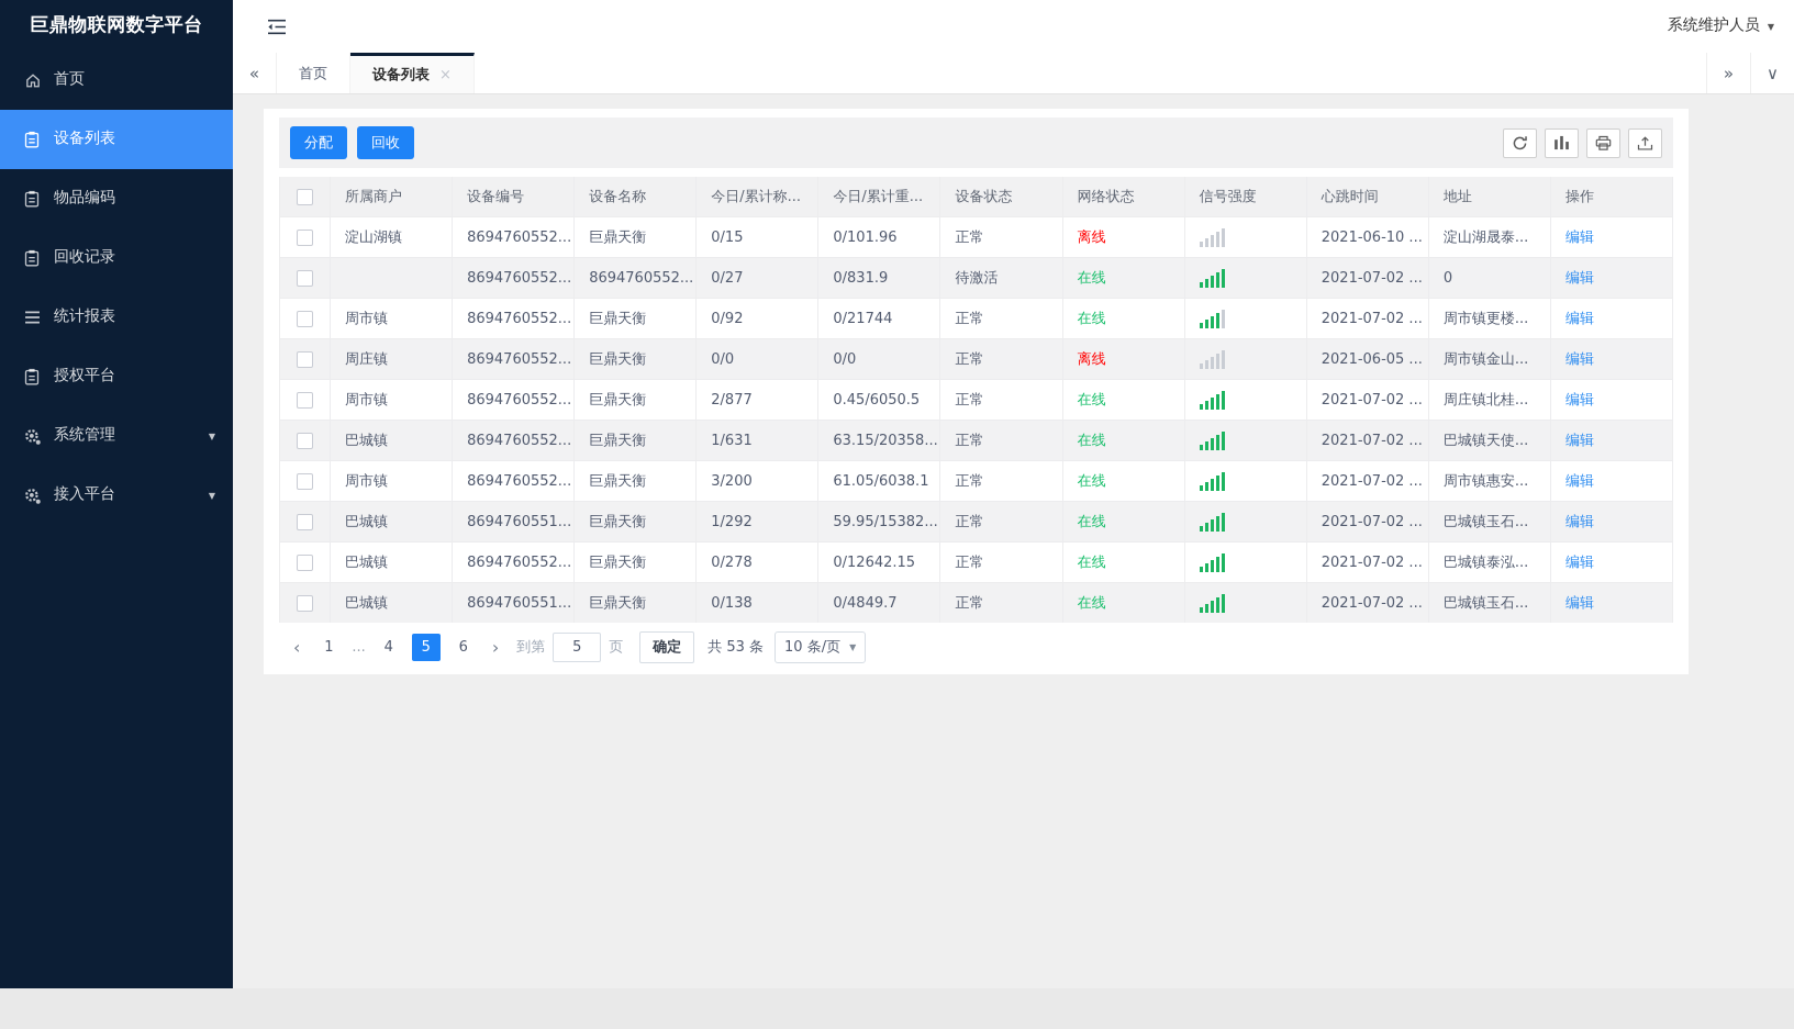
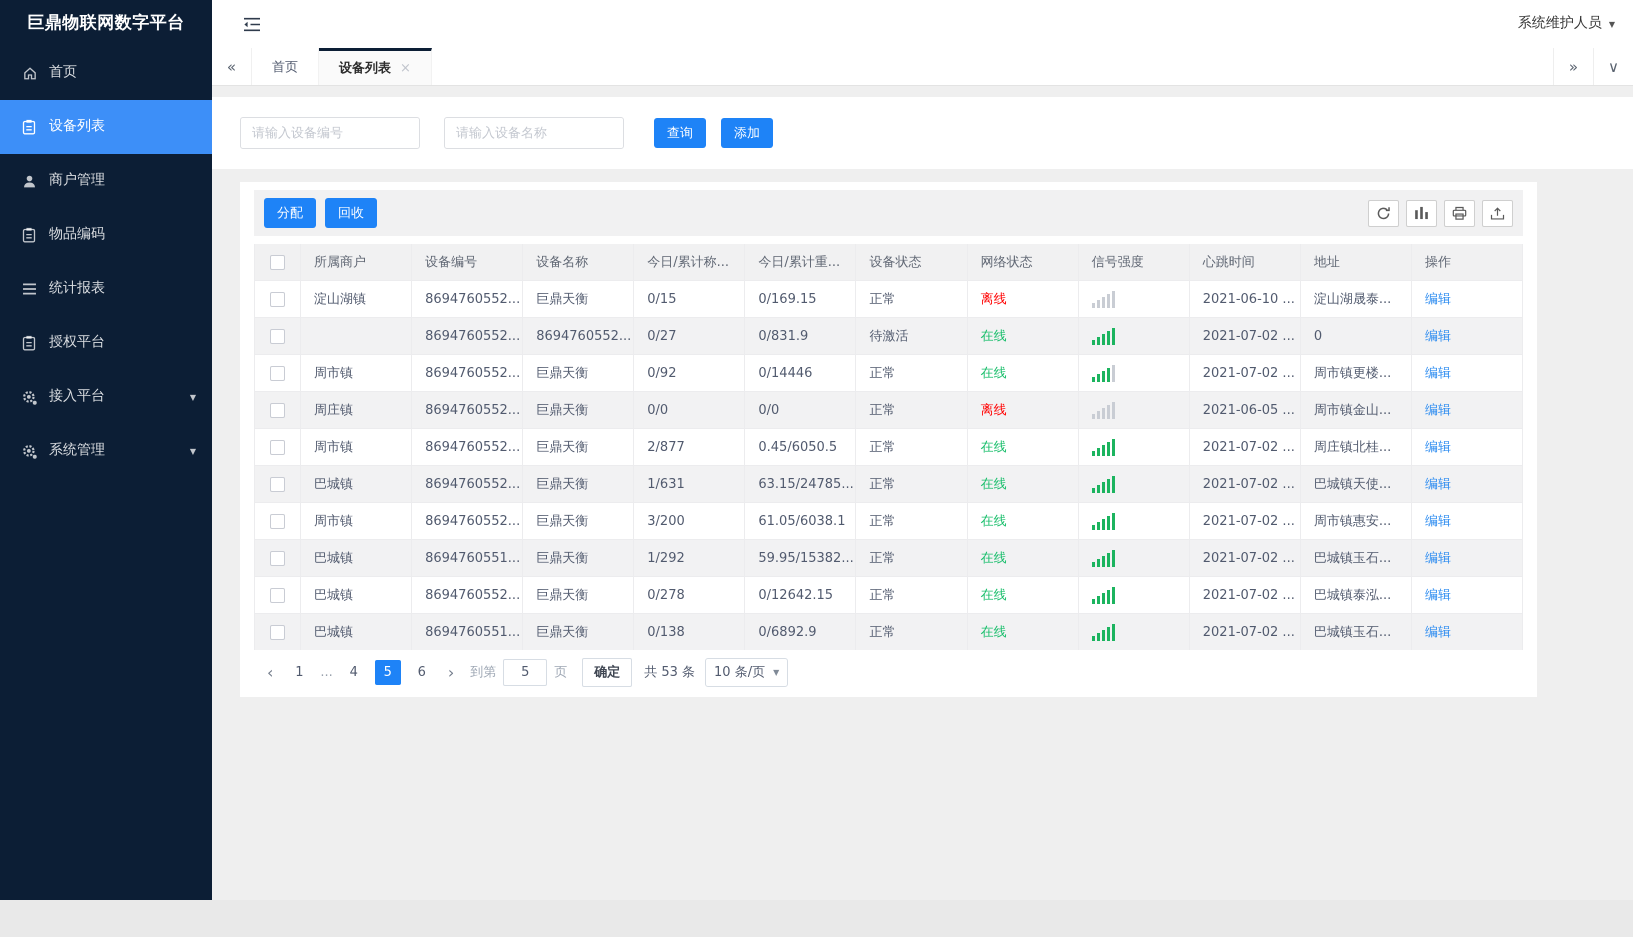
  巨鼎物联网数字平台
  首页
  设备列表
+ 商户管理
  物品编码
- 回收记录
  统计报表
  授权平台
- 系统管理
+ 接入平台
  ▼
- 接入平台
+ 系统管理
  ▼
  系统维护人员
  ▼
  «
  首页
  设备列表
  ×
  »
  ∨
+ 请输入设备编号
+ 请输入设备名称
+ 查询
+ 添加
  分配
  回收
  所属商户
  设备编号
  设备名称
  今日/累计称...
  今日/累计重...
  设备状态
  网络状态
  信号强度
  心跳时间
  地址
  操作
  淀山湖镇
  8694760552...
  巨鼎天衡
  0/15
- 0/101.96
+ 0/169.15
  正常
  离线
  2021-06-10 ...
  淀山湖晟泰...
  编辑
  8694760552...
  8694760552...
  0/27
  0/831.9
  待激活
  在线
  2021-07-02 ...
  0
  编辑
  周市镇
  8694760552...
  巨鼎天衡
  0/92
- 0/21744
+ 0/14446
  正常
  在线
  2021-07-02 ...
  周市镇更楼...
  编辑
  周庄镇
  8694760552...
  巨鼎天衡
  0/0
  0/0
  正常
  离线
  2021-06-05 ...
  周市镇金山...
  编辑
  周市镇
  8694760552...
  巨鼎天衡
  2/877
  0.45/6050.5
  正常
  在线
  2021-07-02 ...
  周庄镇北桂...
  编辑
  巴城镇
  8694760552...
  巨鼎天衡
  1/631
- 63.15/20358...
+ 63.15/24785...
  正常
  在线
  2021-07-02 ...
  巴城镇天使...
  编辑
  周市镇
  8694760552...
  巨鼎天衡
  3/200
  61.05/6038.1
  正常
  在线
  2021-07-02 ...
  周市镇惠安...
  编辑
  巴城镇
  8694760551...
  巨鼎天衡
  1/292
  59.95/15382...
  正常
  在线
  2021-07-02 ...
  巴城镇玉石...
  编辑
  巴城镇
  8694760552...
  巨鼎天衡
  0/278
  0/12642.15
  正常
  在线
  2021-07-02 ...
  巴城镇泰泓...
  编辑
  巴城镇
  8694760551...
  巨鼎天衡
  0/138
- 0/4849.7
+ 0/6892.9
  正常
  在线
  2021-07-02 ...
  巴城镇玉石...
  编辑
  ‹
  1
  ...
  4
  5
  6
  ›
  到第
  5
  页
  确定
  共 53 条
  10 条/页
  ▼
